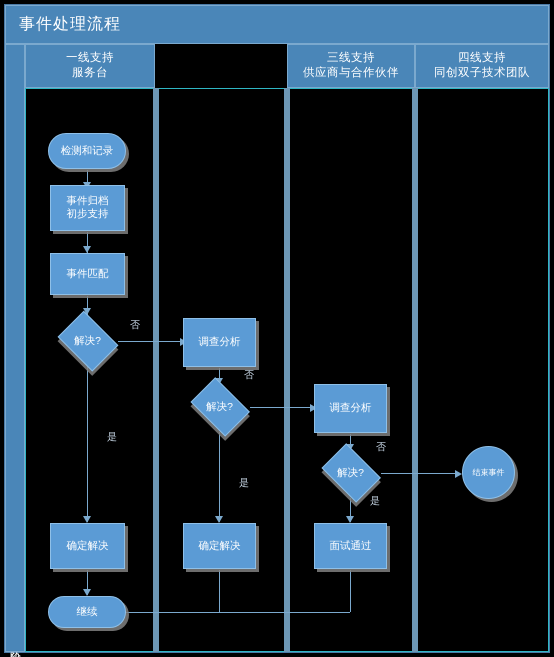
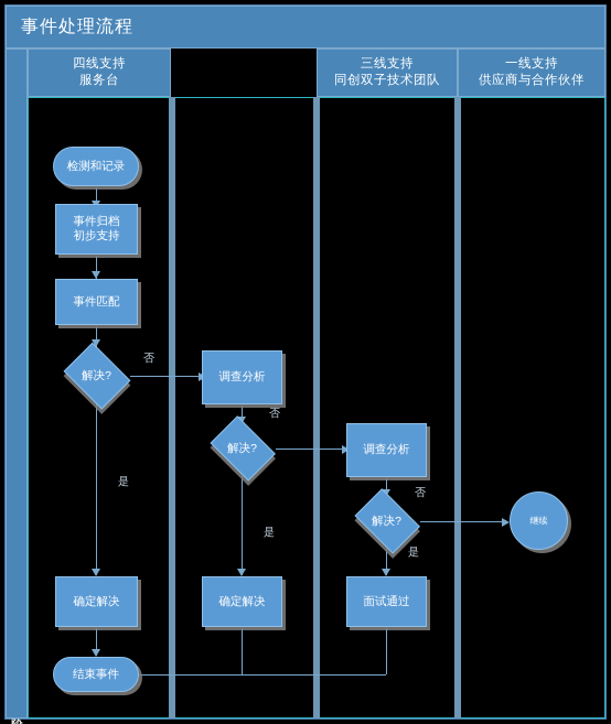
  事件处理流程
- 一线支持
+ 四线支持
  服务台
  三线支持
- 供应商与合作伙伴
+ 同创双子技术团队
- 四线支持
+ 一线支持
- 同创双子技术团队
+ 供应商与合作伙伴
  否
  是
  否
  是
  否
  是
  检测和记录
  事件归档
  初步支持
  事件匹配
  解决?
  确定解决
- 继续
+ 结束事件
  调查分析
  解决?
  确定解决
  调查分析
  解决?
  面试通过
- 结束事件
+ 继续
